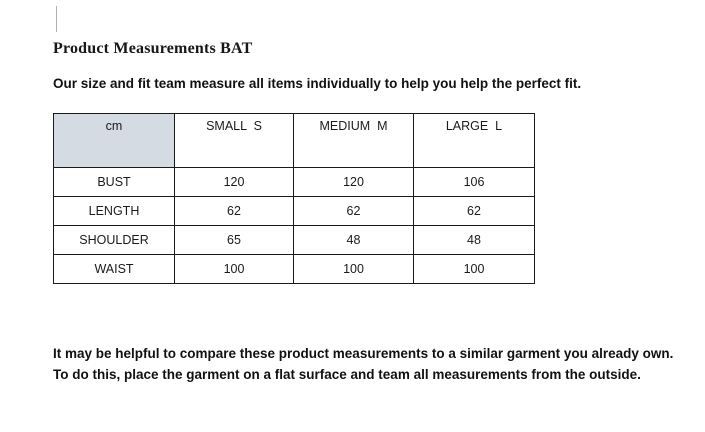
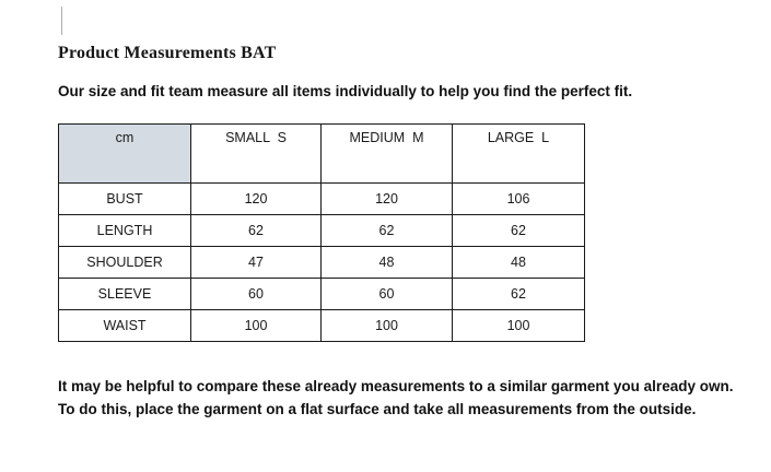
  Product Measurements BAT
- Our size and fit team measure all items individually to help you help the perfect fit.
+ Our size and fit team measure all items individually to help you find the perfect fit.
  cm	SMALL S	MEDIUM M	LARGE L
  BUST	120	120	106
  LENGTH	62	62	62
- SHOULDER	65	48	48
+ SHOULDER	47	48	48
+ SLEEVE	60	60	62
  WAIST	100	100	100
- It may be helpful to compare these product measurements to a similar garment you already own.
+ It may be helpful to compare these already measurements to a similar garment you already own.
- To do this, place the garment on a flat surface and team all measurements from the outside.
+ To do this, place the garment on a flat surface and take all measurements from the outside.
